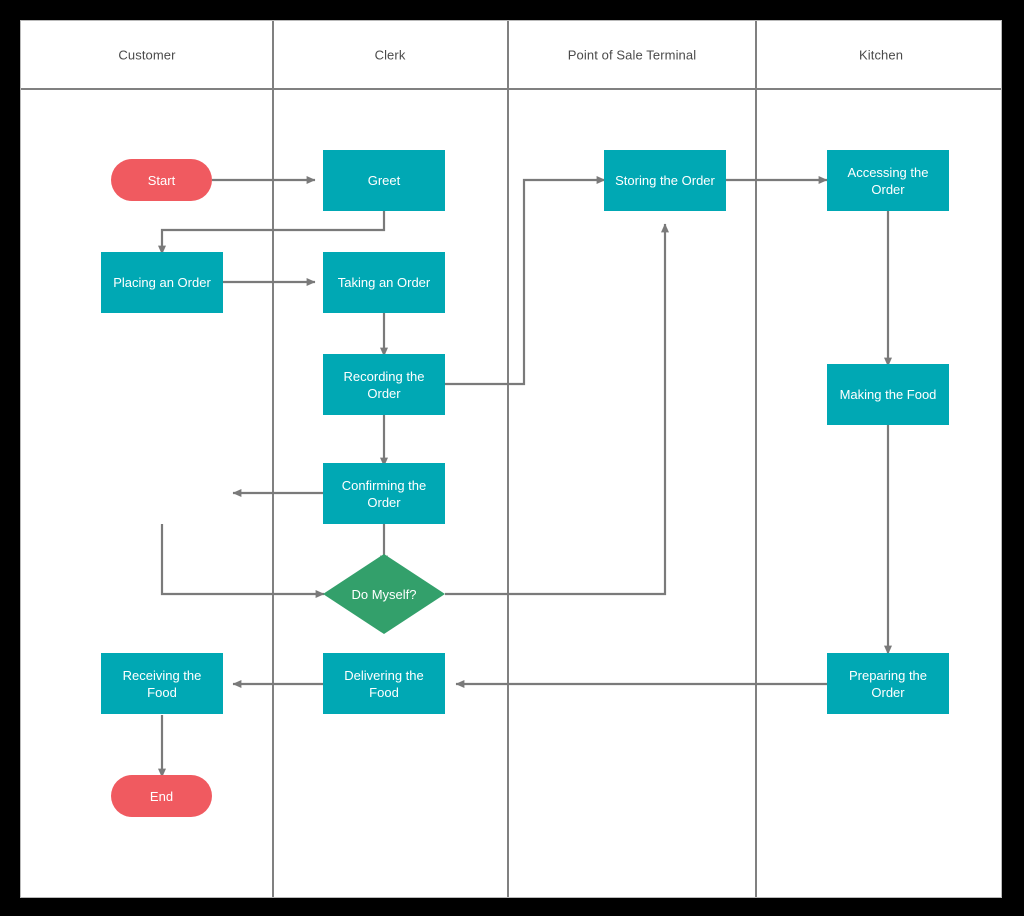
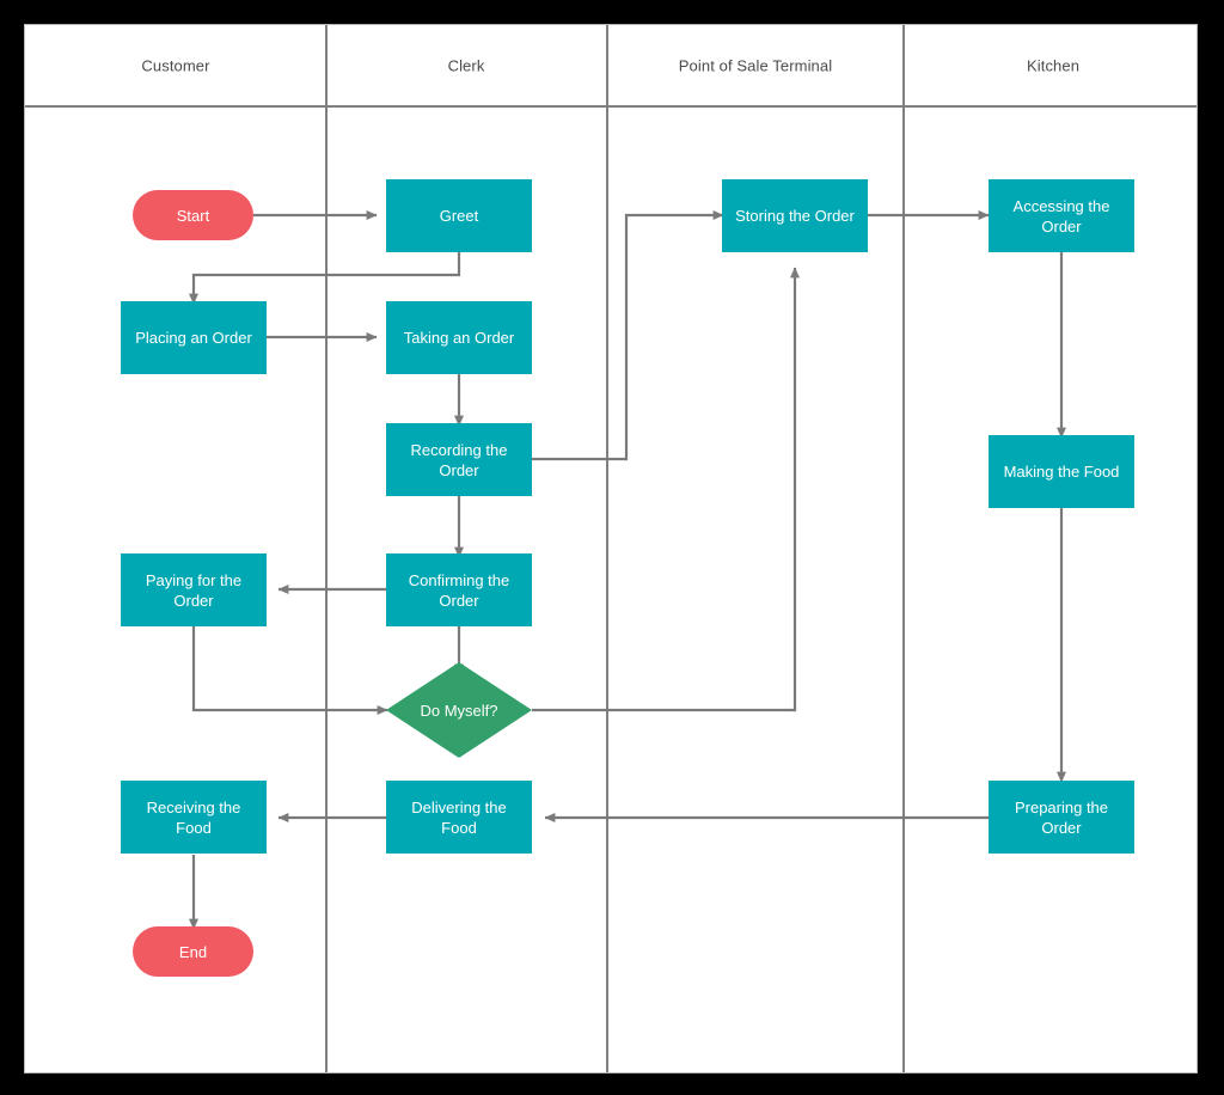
  Customer
  Clerk
  Point of Sale Terminal
  Kitchen
  Start
  Greet
  Placing an Order
  Taking an Order
  Recording the Order
  Storing the Order
  Accessing the Order
  Making the Food
  Confirming the Order
+ Paying for the Order
  Do Myself?
  Preparing the Order
  Delivering the Food
  Receiving the Food
  End
